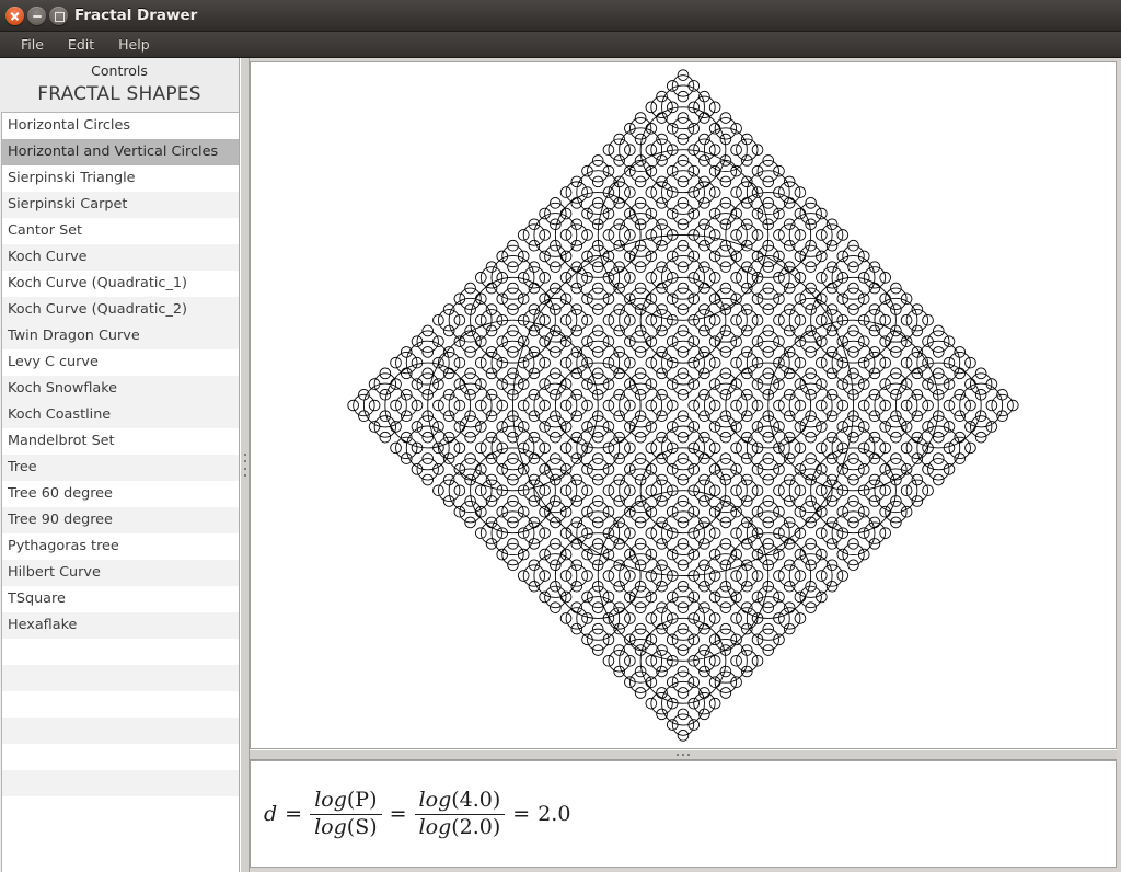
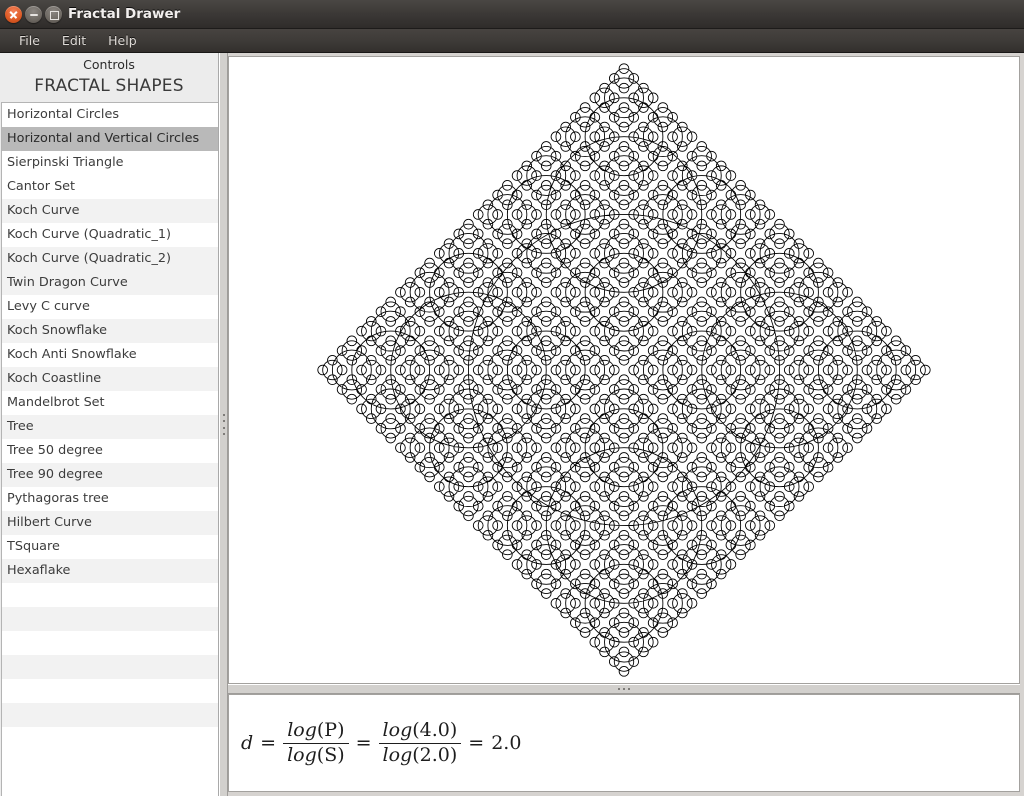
  Fractal Drawer
  File
  Edit
  Help
  Controls
  FRACTAL SHAPES
  Horizontal Circles
  Horizontal and Vertical Circles
  Sierpinski Triangle
- Sierpinski Carpet
  Cantor Set
  Koch Curve
  Koch Curve (Quadratic_1)
  Koch Curve (Quadratic_2)
  Twin Dragon Curve
  Levy C curve
  Koch Snowflake
+ Koch Anti Snowflake
  Koch Coastline
  Mandelbrot Set
  Tree
- Tree 60 degree
+ Tree 50 degree
  Tree 90 degree
  Pythagoras tree
  Hilbert Curve
  TSquare
  Hexaflake
  d
  =
  log(P)
  log(S)
  =
  log(4.0)
  log(2.0)
  =
  2.0
